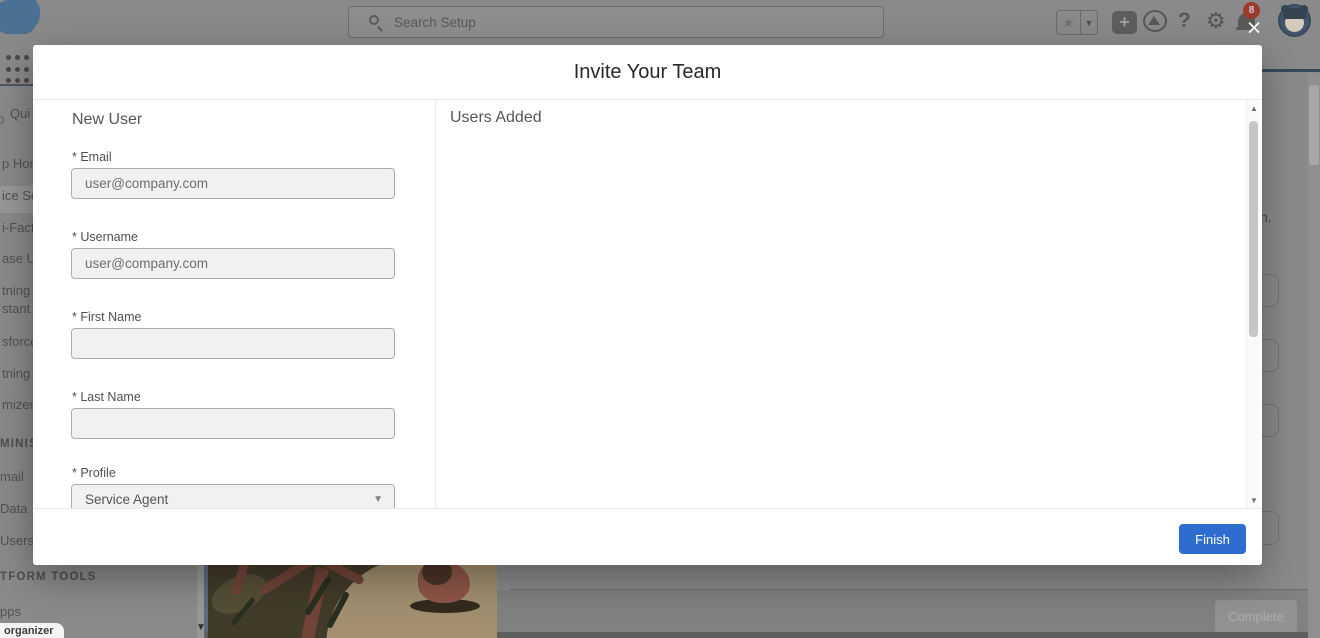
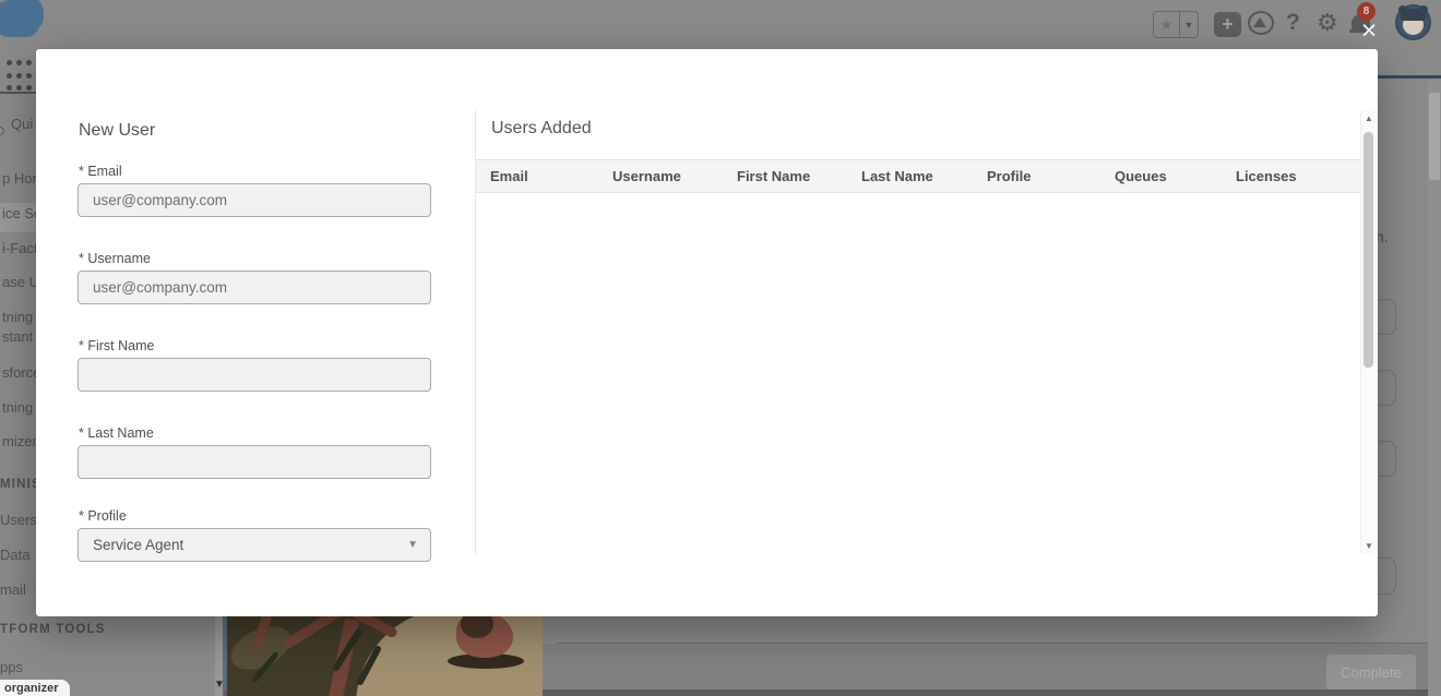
- Search Setup
  ★
  ▼
  +
  ?
  ⚙
  8
  Qui
  p Hor
  ice S
  i-Fac
  ase U
  tning
  stant
  sforc
  tning
  mizer
  MINI
- mail
+ Users
  Data
- Users
+ mail
  TFORM TOOLS
  pps
  ▼
  organizer
  n.
  Complete
  ×
- Invite Your Team
  New User
  * Email
  user@company.com
  * Username
  user@company.com
  * First Name
  * Last Name
  * Profile
  Service Agent
  ▼
  Users Added
+ Email
+ Username
+ First Name
+ Last Name
+ Profile
+ Queues
+ Licenses
  ▲
  ▼
- Finish
